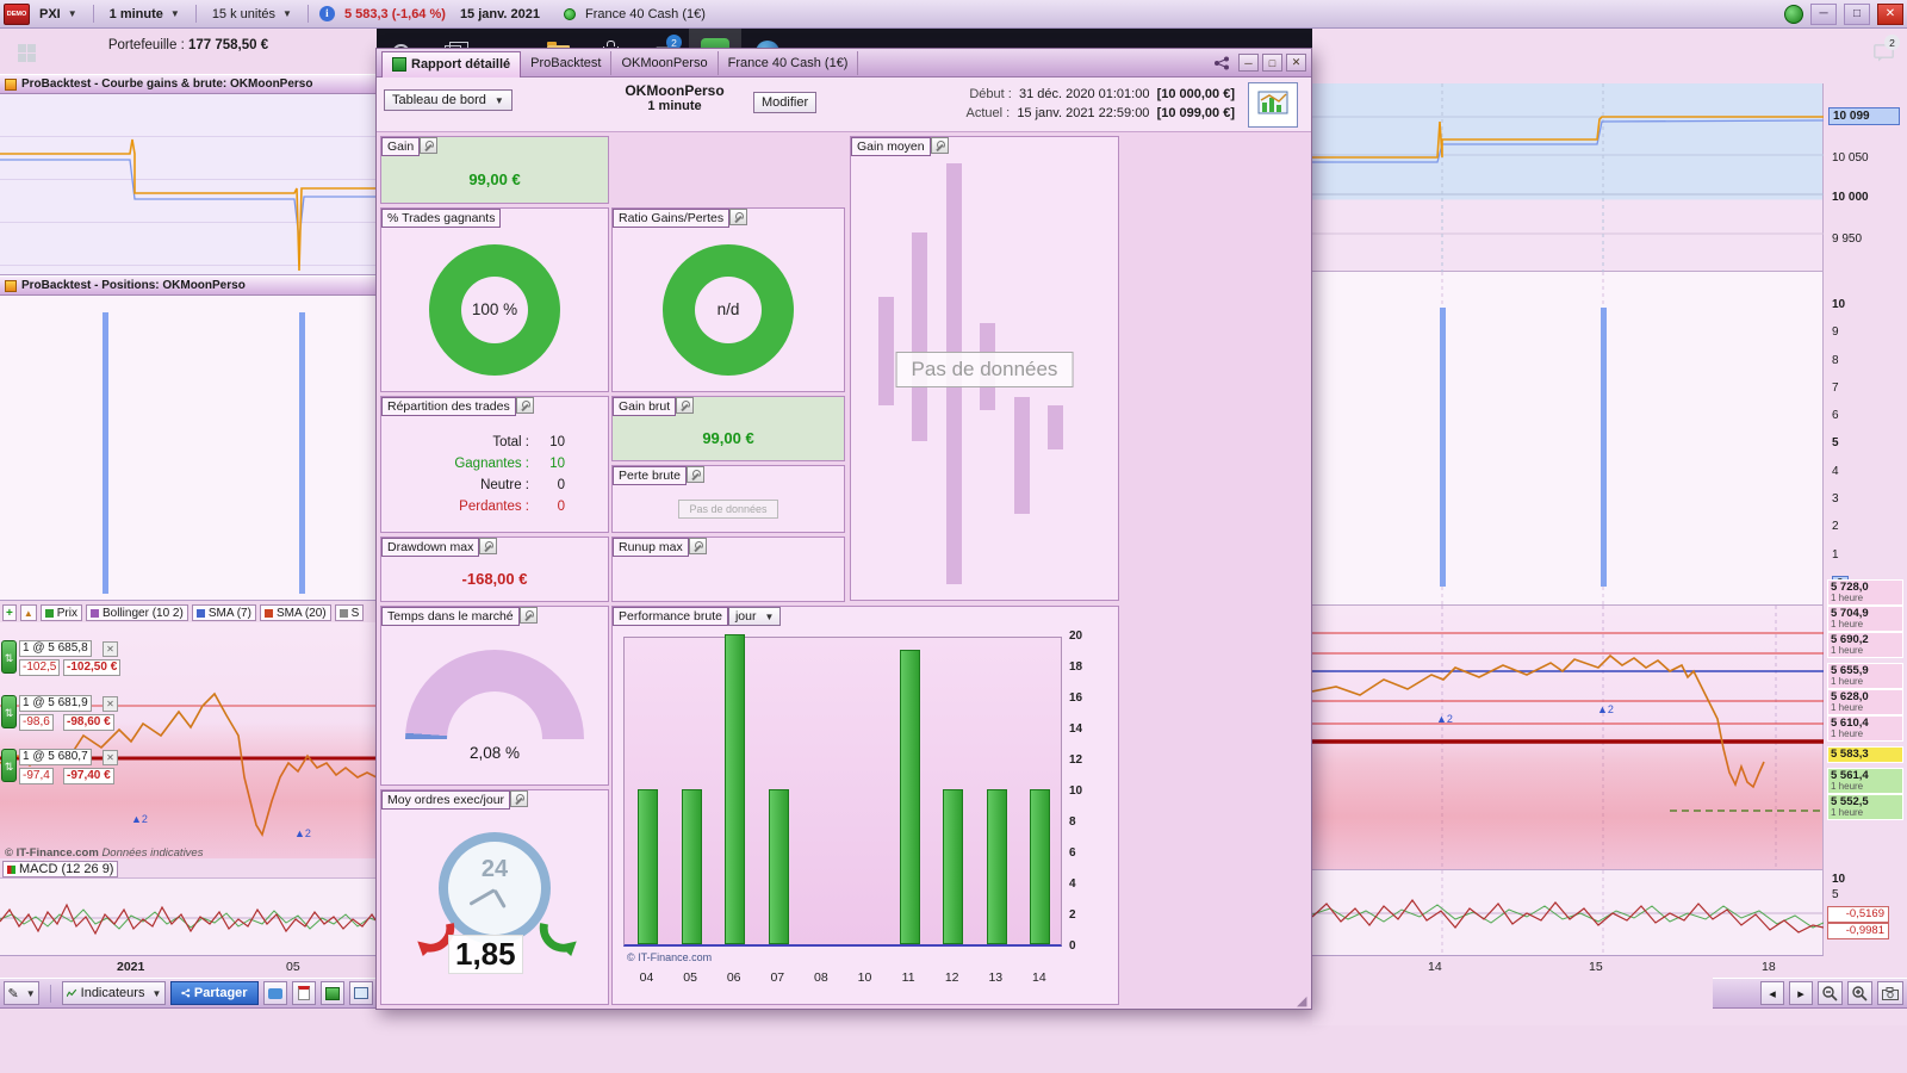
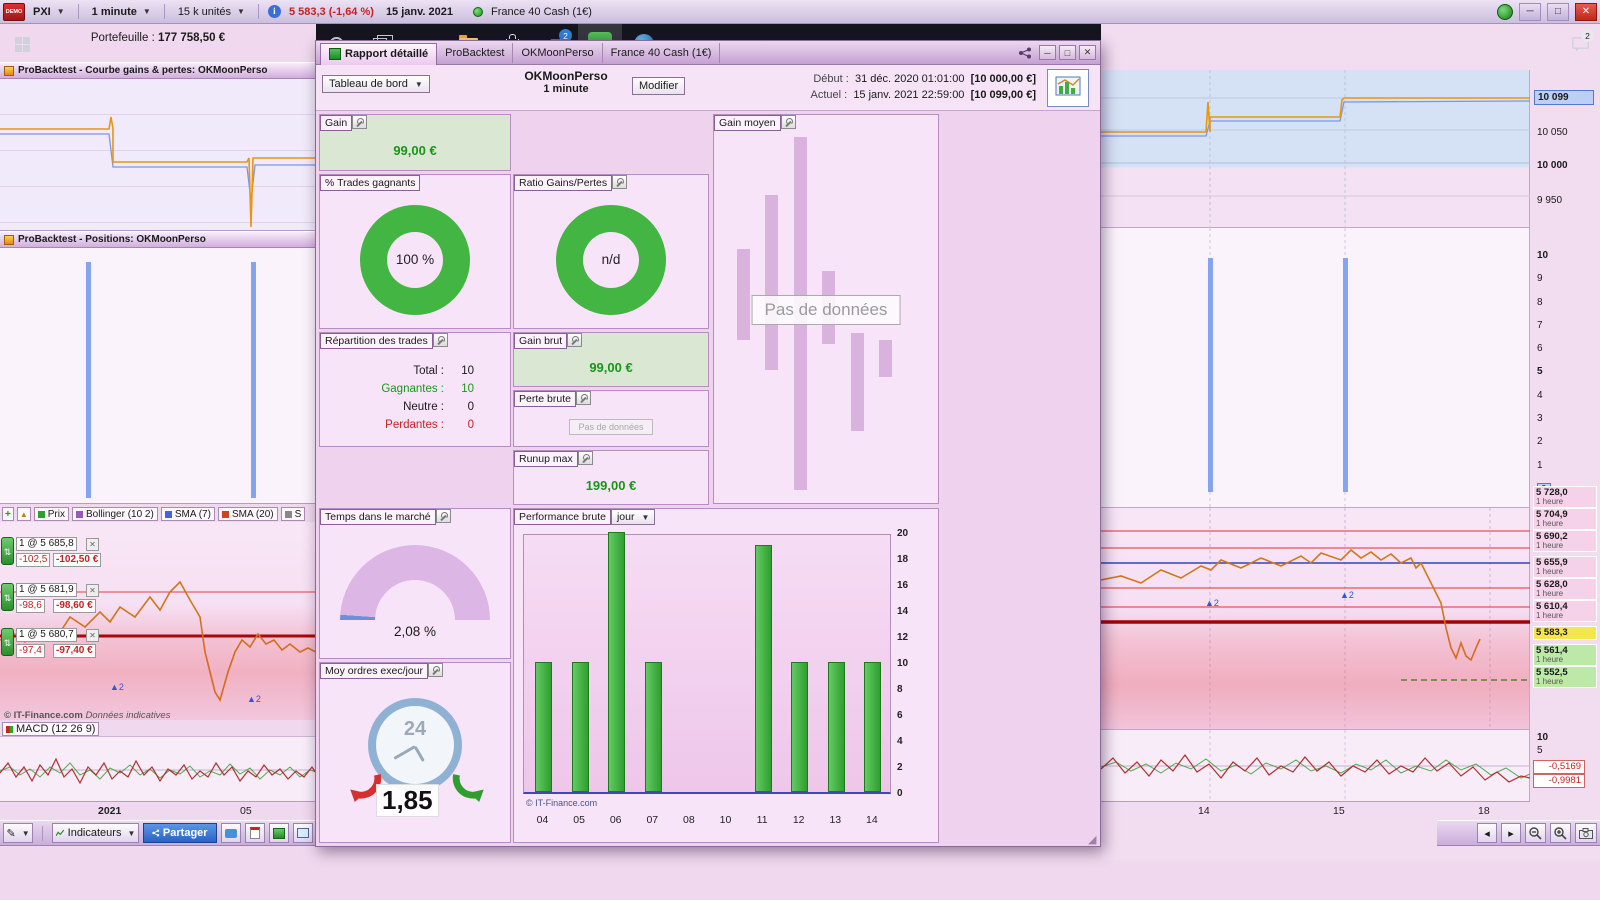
  PXI
  ▼
  1 minute
  ▼
  15 k unités
  ▼
  i
  5 583,3 (-1,64 %)
  15 janv. 2021
  France 40 Cash (1€)
  ─
  □
  ✕
  Portefeuille : 177 758,50 €
- ProBacktest - Courbe gains & brute: OKMoonPerso
+ ProBacktest - Courbe gains & pertes: OKMoonPerso
  ProBacktest - Positions: OKMoonPerso
  +
  ▲
  Prix
  Bollinger (10 2)
  SMA (7)
  SMA (20)
  S
  ▲2
  ▲2
  ⇅
  1 @ 5 685,8
  ✕
  -102,5
  -102,50 €
  ⇅
  1 @ 5 681,9
  ✕
  -98,6
  -98,60 €
  ⇅
  1 @ 5 680,7
  ✕
  -97,4
  -97,40 €
  © IT-Finance.com Données indicatives
  MACD (12 26 9)
  2021
  05
  ✎
  ▼
  Indicateurs
  ▼
  Partager
  10 099
  10 050
  10 000
  9 950
  10
  9
  8
  7
  6
  5
  4
  3
  2
  1
  ▲2
  ▲2
  5 728,0
  1 heure
  5 704,9
  1 heure
  5 690,2
  1 heure
  5 655,9
  1 heure
  5 628,0
  1 heure
  5 610,4
  1 heure
  5 583,3
  5 561,4
  1 heure
  5 552,5
  1 heure
  10
  5
  -0,5169
  -0,9981
  14
  15
  18
  ◂
  ▸
  Rapport détaillé
  ProBacktest
  OKMoonPerso
  France 40 Cash (1€)
  ─
  □
  ✕
  Tableau de bord
  ▼
  OKMoonPerso
  1 minute
  Modifier
  Début : 31 déc. 2020 01:01:00 [10 000,00 €]
  Actuel : 15 janv. 2021 22:59:00 [10 099,00 €]
  Gain
  99,00 €
  % Trades gagnants
  100 %
  Répartition des trades
  Total :
  10
  Gagnantes :
  10
  Neutre :
  0
  Perdantes :
  0
- Drawdown max
- -168,00 €
  Temps dans le marché
  2,08 %
  Moy ordres exec/jour
  24
  1,85
  Ratio Gains/Pertes
  n/d
  Gain brut
  99,00 €
  Perte brute
  Pas de données
  Runup max
+ 199,00 €
  Gain moyen
  Pas de données
  Performance brute
  jour
  ▼
  20
  18
  16
  14
  12
  10
  8
  6
  4
  2
  0
  © IT-Finance.com
  04
  05
  06
  07
  08
  10
  11
  12
  13
  14
  ◢
  2
  2
